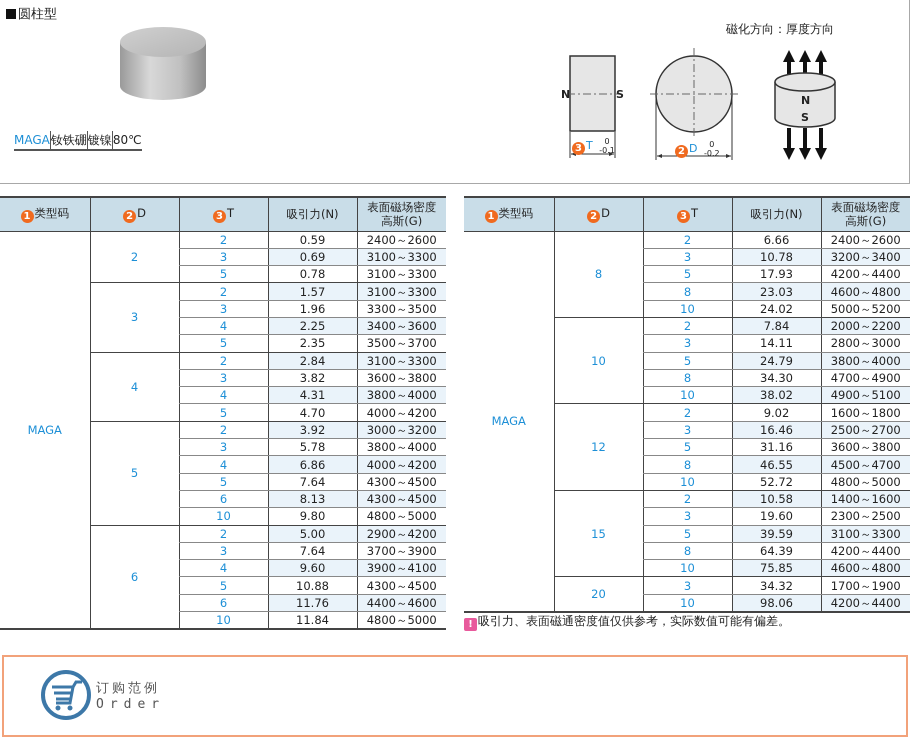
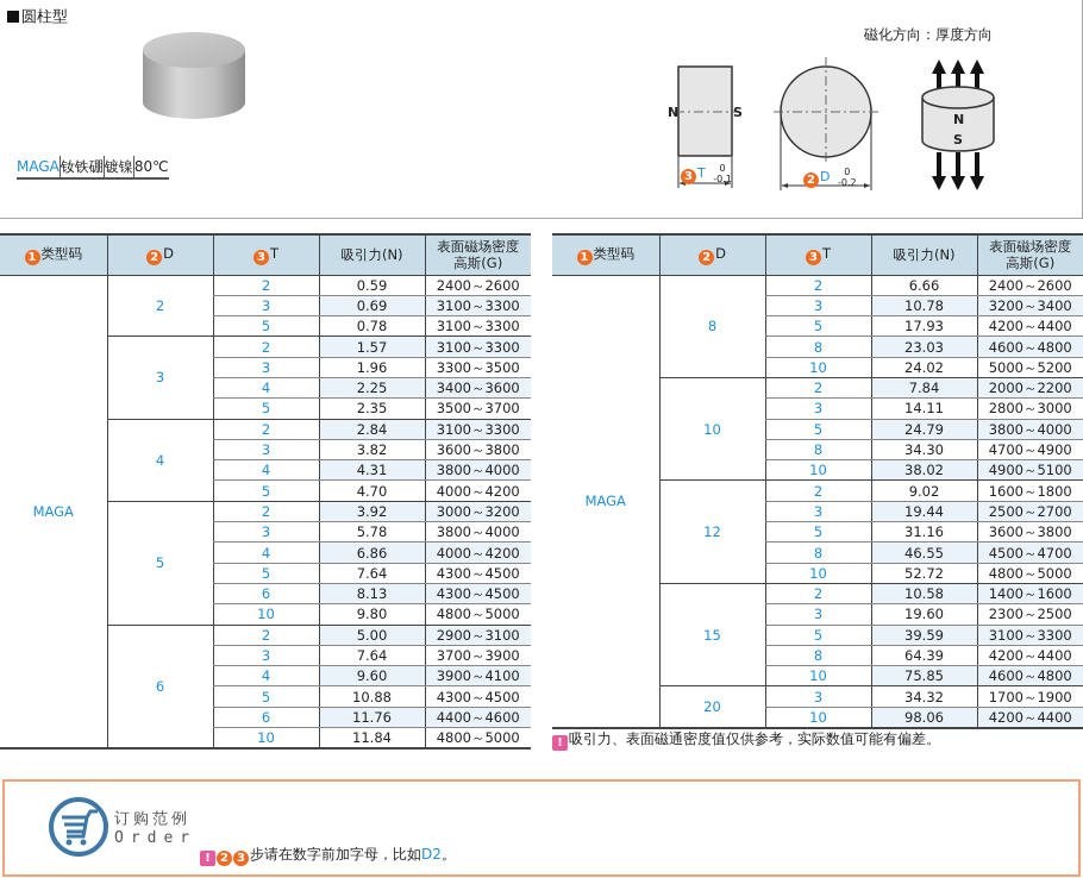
  圆柱型
  MAGA	钕铁硼	镀镍	80℃
  磁化方向：厚度方向
  N
  S
  3 T
  0
  -0.1
  2 D
  0
  -0.2
  N
  S
  1 类型码	2 D	3 T	吸引力(N)	表面磁场密度高斯(G)
  MAGA	2	2	0.59	2400～2600
  3	0.69	3100～3300
  5	0.78	3100～3300
  3	2	1.57	3100～3300
  3	1.96	3300～3500
  4	2.25	3400～3600
  5	2.35	3500～3700
  4	2	2.84	3100～3300
  3	3.82	3600～3800
  4	4.31	3800～4000
  5	4.70	4000～4200
  5	2	3.92	3000～3200
  3	5.78	3800～4000
  4	6.86	4000～4200
  5	7.64	4300～4500
  6	8.13	4300～4500
  10	9.80	4800～5000
- 6	2	5.00	2900～4200
+ 6	2	5.00	2900～3100
  3	7.64	3700～3900
  4	9.60	3900～4100
  5	10.88	4300～4500
  6	11.76	4400～4600
  10	11.84	4800～5000
  1 类型码	2 D	3 T	吸引力(N)	表面磁场密度高斯(G)
  MAGA	8	2	6.66	2400～2600
  3	10.78	3200～3400
  5	17.93	4200～4400
  8	23.03	4600～4800
  10	24.02	5000～5200
  10	2	7.84	2000～2200
  3	14.11	2800～3000
  5	24.79	3800～4000
  8	34.30	4700～4900
  10	38.02	4900～5100
  12	2	9.02	1600～1800
- 3	16.46	2500～2700
+ 3	19.44	2500～2700
  5	31.16	3600～3800
  8	46.55	4500～4700
  10	52.72	4800～5000
  15	2	10.58	1400～1600
  3	19.60	2300～2500
  5	39.59	3100～3300
  8	64.39	4200～4400
  10	75.85	4600～4800
  20	3	34.32	1700～1900
  10	98.06	4200～4400
  ! 吸引力、表面磁通密度值仅供参考，实际数值可能有偏差。
  订购范例
  Order
+ ! 2 3 步请在数字前加字母，比如D2。
